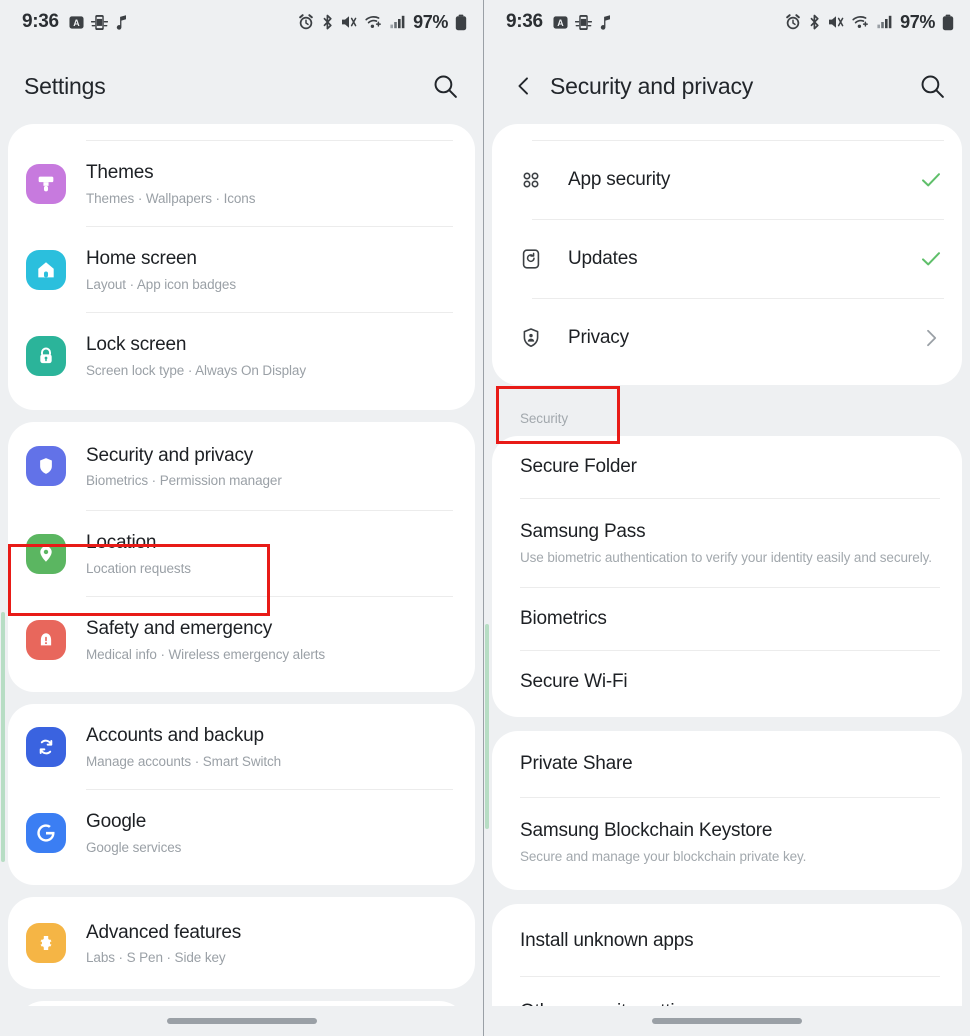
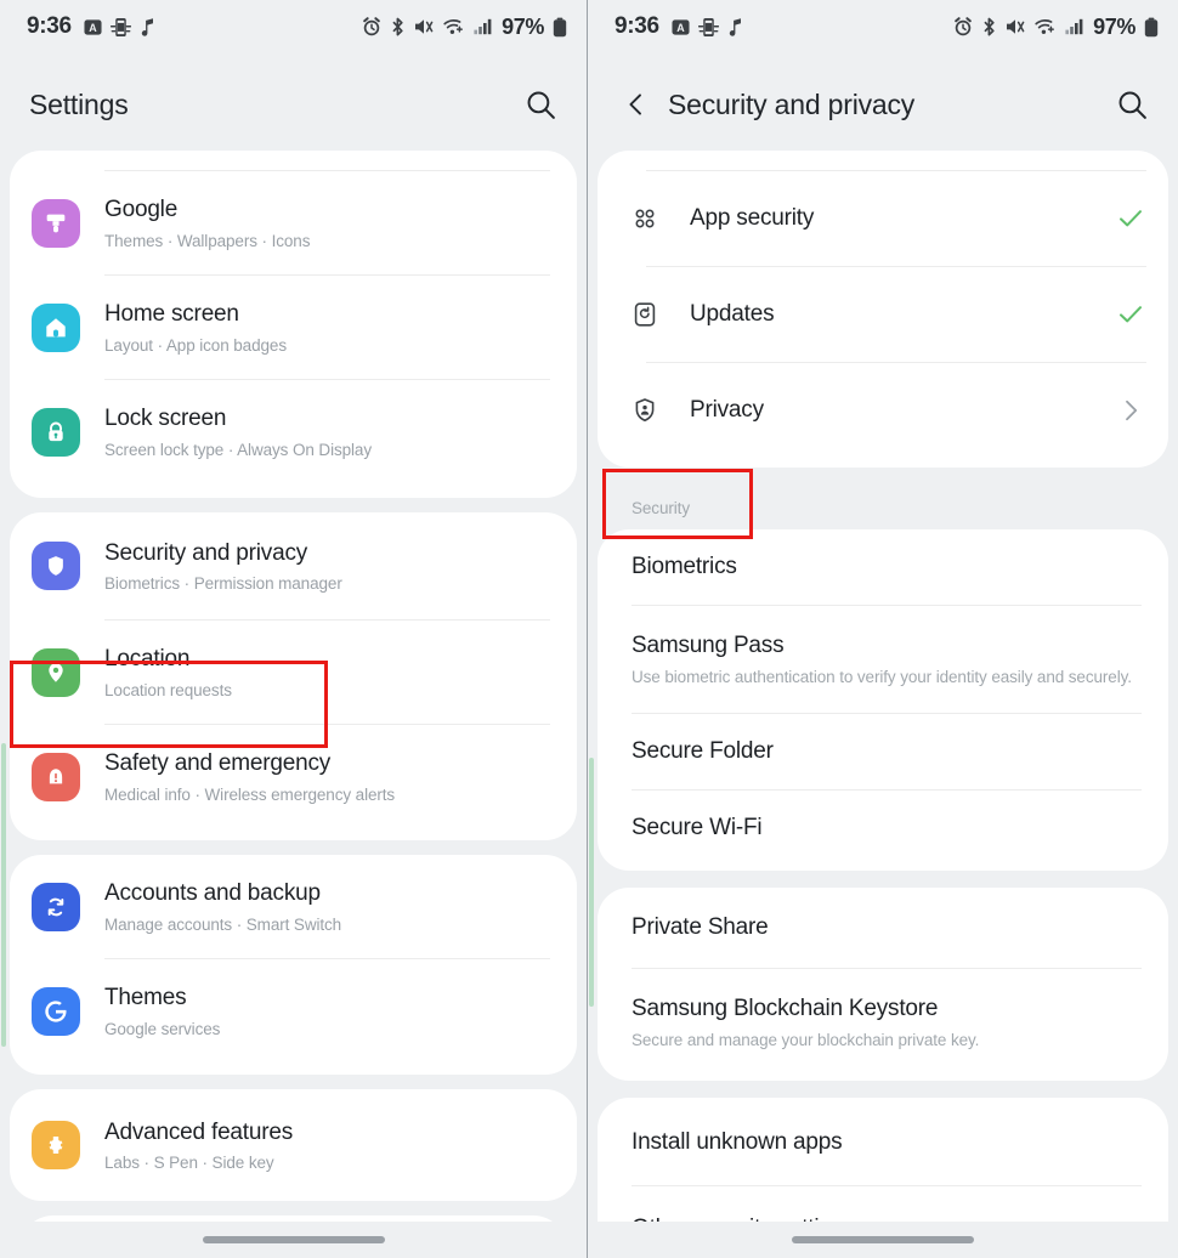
  9:36
  A
  97%
  Settings
- Themes
+ Google
  Themes · Wallpapers · Icons
  Home screen
  Layout · App icon badges
  Lock screen
  Screen lock type · Always On Display
  Security and privacy
  Biometrics · Permission manager
  Location
  Location requests
  Safety and emergency
  Medical info · Wireless emergency alerts
  Accounts and backup
  Manage accounts · Smart Switch
- Google
+ Themes
  Google services
  Advanced features
  Labs · S Pen · Side key
  9:36
  A
  97%
  Security and privacy
  App security
  Updates
  Privacy
  Security
- Secure Folder
+ Biometrics
  Samsung Pass
  Use biometric authentication to verify your identity easily and securely.
- Biometrics
+ Secure Folder
  Secure Wi-Fi
  Private Share
  Samsung Blockchain Keystore
  Secure and manage your blockchain private key.
  Install unknown apps
